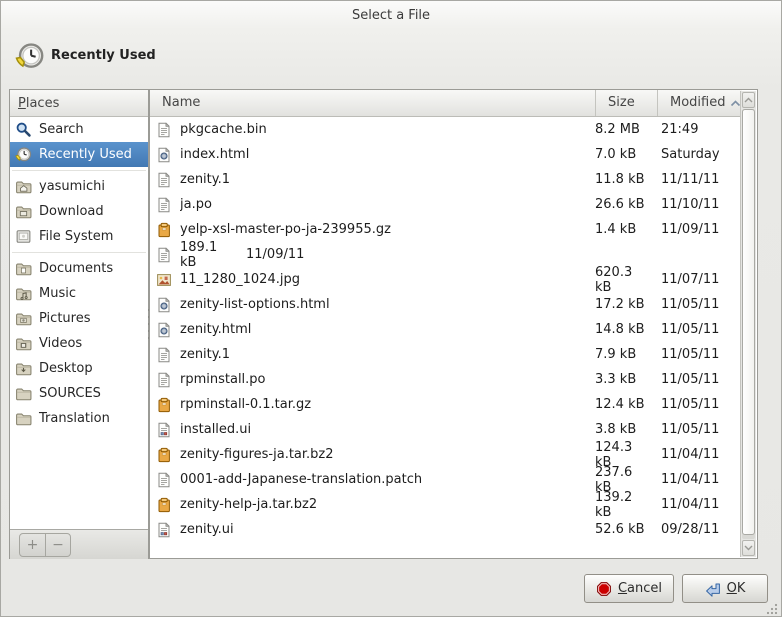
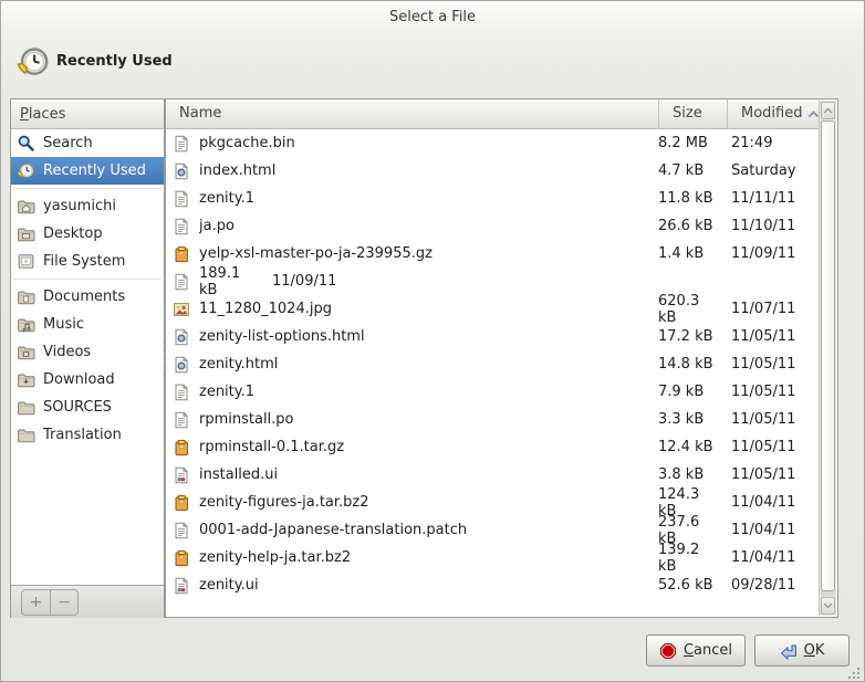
  Select a File
  Recently Used
  Places
  Search
  Recently Used
  yasumichi
- Download
+ Desktop
  File System
  Documents
  Music
- Pictures
  Videos
- Desktop
+ Download
  SOURCES
  Translation
  +
  −
  Name
  Size
  Modified
  pkgcache.bin
  8.2 MB
  21:49
  index.html
- 7.0 kB
+ 4.7 kB
  Saturday
  zenity.1
  11.8 kB
  11/11/11
  ja.po
  26.6 kB
  11/10/11
  yelp-xsl-master-po-ja-239955.gz
  1.4 kB
  11/09/11
  189.1 kB
  11/09/11
  11_1280_1024.jpg
  620.3 kB
  11/07/11
  zenity-list-options.html
  17.2 kB
  11/05/11
  zenity.html
  14.8 kB
  11/05/11
  zenity.1
  7.9 kB
  11/05/11
  rpminstall.po
  3.3 kB
  11/05/11
  rpminstall-0.1.tar.gz
  12.4 kB
  11/05/11
  installed.ui
  3.8 kB
  11/05/11
  zenity-figures-ja.tar.bz2
  124.3 kB
  11/04/11
  0001-add-Japanese-translation.patch
  237.6 kB
  11/04/11
  zenity-help-ja.tar.bz2
  139.2 kB
  11/04/11
  zenity.ui
  52.6 kB
  09/28/11
  Cancel
  OK
